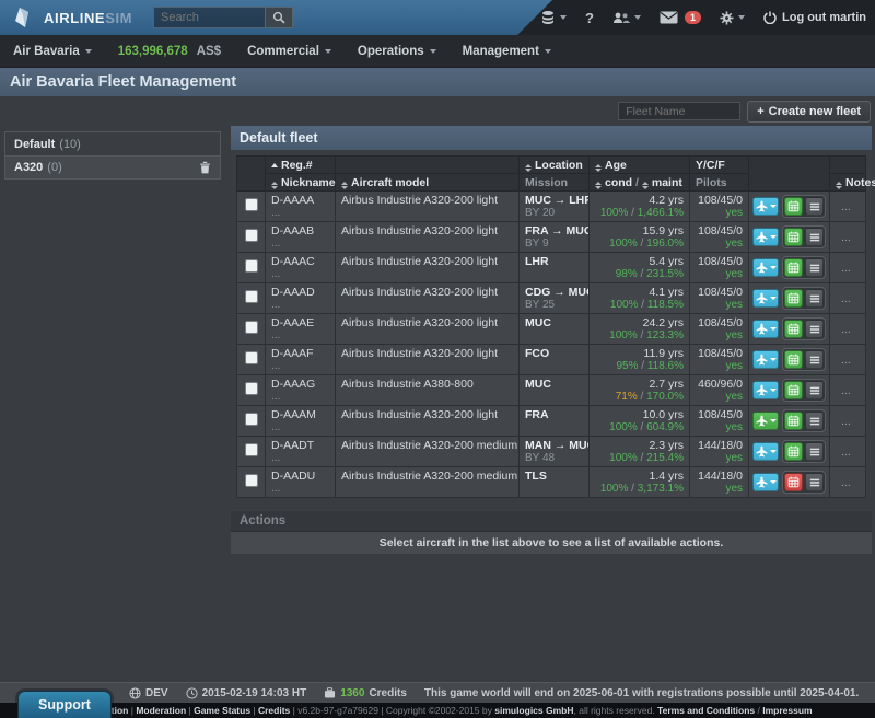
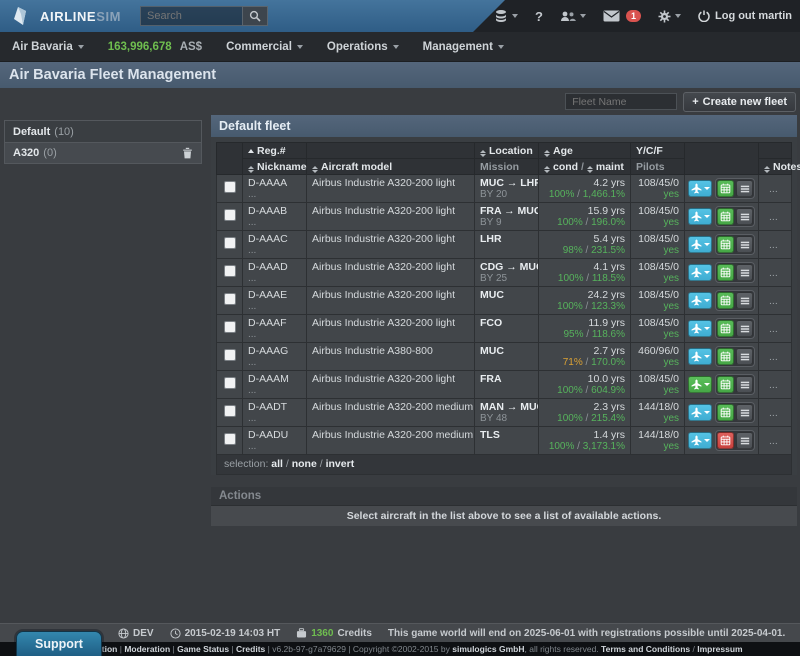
  AIRLINESIM
  Search
  ?
  1
  Log out martin
  Air Bavaria
  163,996,678
  AS$
  Commercial
  Operations
  Management
  Air Bavaria Fleet Management
  Fleet Name
  +
  Create new fleet
  Default
  (10)
  A320
  (0)
  Default fleet
  	Reg.#		Location	Age	Y/C/F
  Nickname	Aircraft model	Mission	cond / maint	Pilots	Notes
  	D-AAAA...	Airbus Industrie A320-200 light	MUC → LHBY 20	4.2 yrs100% / 1,466.1%	108/45/0yes		...
  	D-AAAB...	Airbus Industrie A320-200 light	FRA → MUCBY 9	15.9 yrs100% / 196.0%	108/45/0yes		...
  	D-AAAC...	Airbus Industrie A320-200 light	LHR	5.4 yrs98% / 231.5%	108/45/0yes		...
  	D-AAAD...	Airbus Industrie A320-200 light	CDG → MUBY 25	4.1 yrs100% / 118.5%	108/45/0yes		...
  	D-AAAE...	Airbus Industrie A320-200 light	MUC	24.2 yrs100% / 123.3%	108/45/0yes		...
  	D-AAAF...	Airbus Industrie A320-200 light	FCO	11.9 yrs95% / 118.6%	108/45/0yes		...
  	D-AAAG...	Airbus Industrie A380-800	MUC	2.7 yrs71% / 170.0%	460/96/0yes		...
  	D-AAAM...	Airbus Industrie A320-200 light	FRA	10.0 yrs100% / 604.9%	108/45/0yes		...
  	D-AADT...	Airbus Industrie A320-200 medium	MAN → MUBY 48	2.3 yrs100% / 215.4%	144/18/0yes		...
  	D-AADU...	Airbus Industrie A320-200 medium	TLS	1.4 yrs100% / 3,173.1%	144/18/0yes		...
+ selection: all / none / invert
  Actions
  Select aircraft in the list above to see a list of available actions.
  DEV
  2015-02-19 14:03 HT
  1360
  Credits
  This game world will end on 2025-06-01 with registrations possible until 2025-04-01.
  tion | Moderation | Game Status | Credits | v6.2b-97-g7a79629 | Copyright ©2002-2015 by simulogics GmbH, all rights reserved. Terms and Conditions / Impressum
  Support
